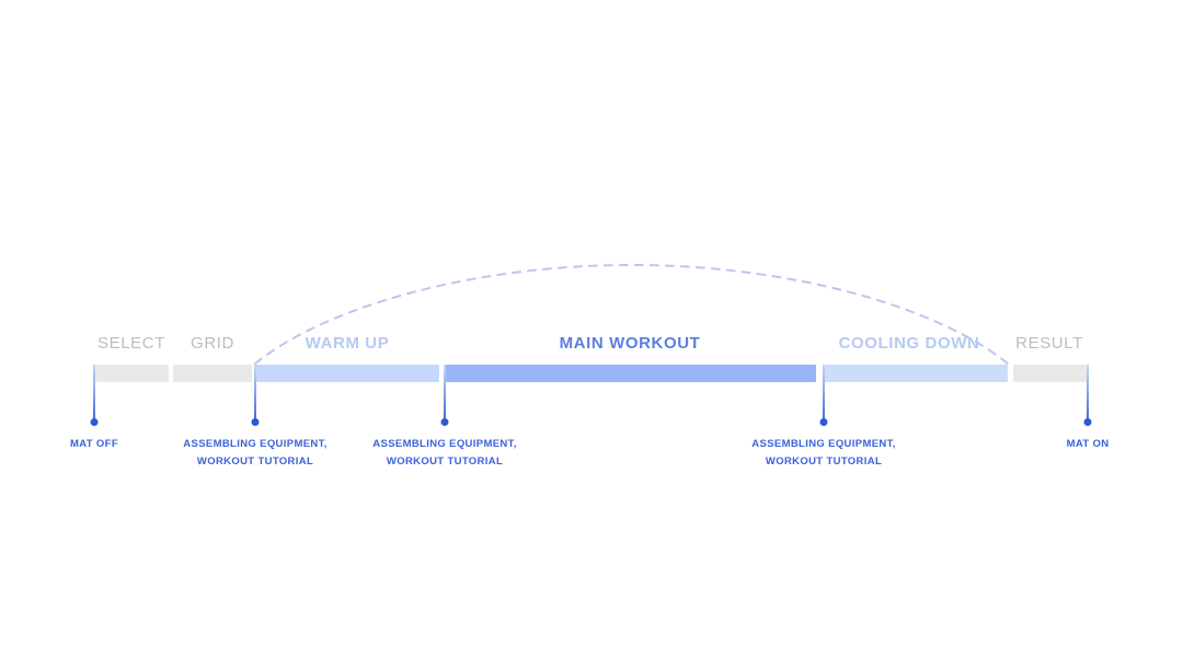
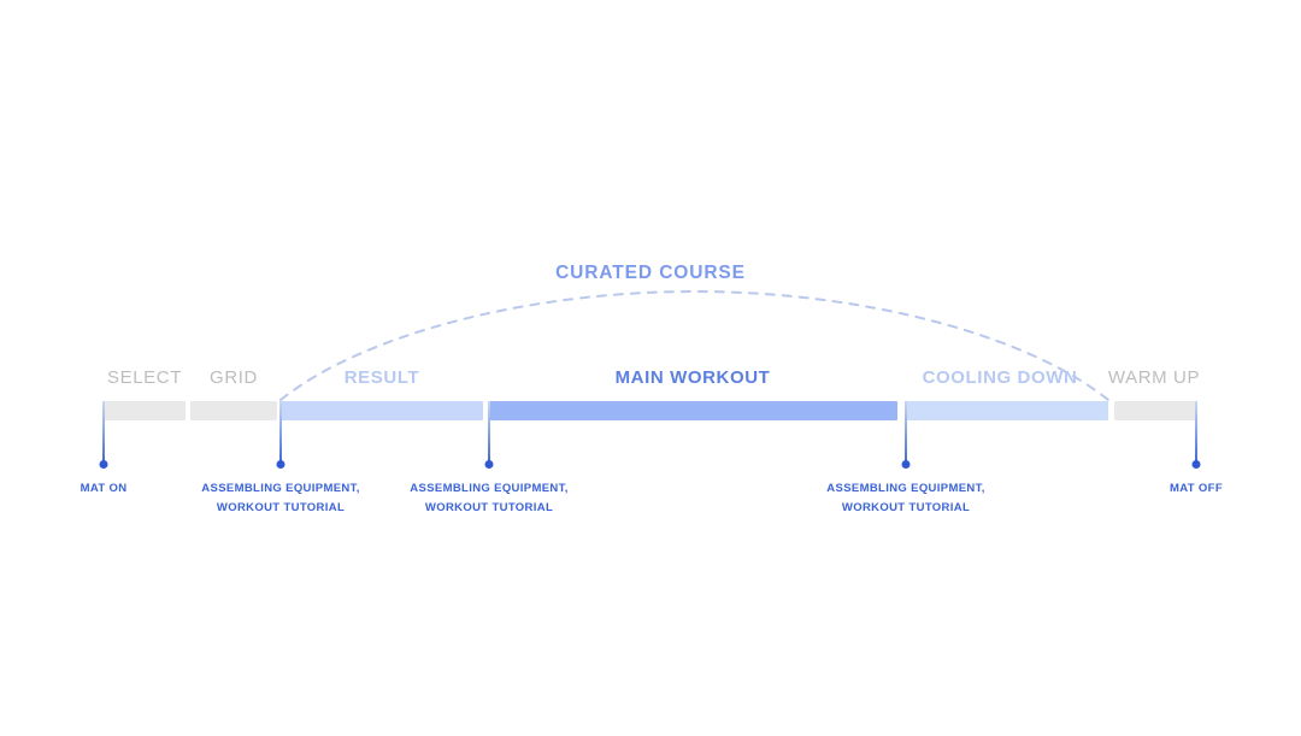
+ CURATED COURSE
  SELECT
  GRID
- WARM UP
+ RESULT
  MAIN WORKOUT
  COOLING DOWN
- RESULT
+ WARM UP
- MAT OFF
+ MAT ON
  ASSEMBLING EQUIPMENT,
  WORKOUT TUTORIAL
  ASSEMBLING EQUIPMENT,
  WORKOUT TUTORIAL
  ASSEMBLING EQUIPMENT,
  WORKOUT TUTORIAL
- MAT ON
+ MAT OFF
